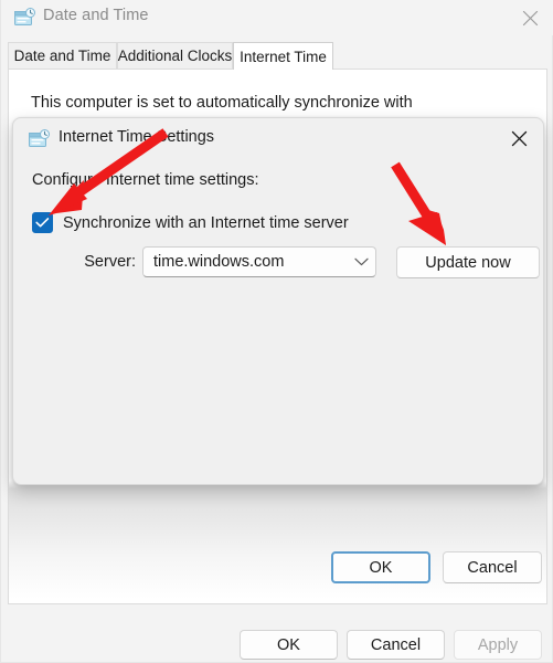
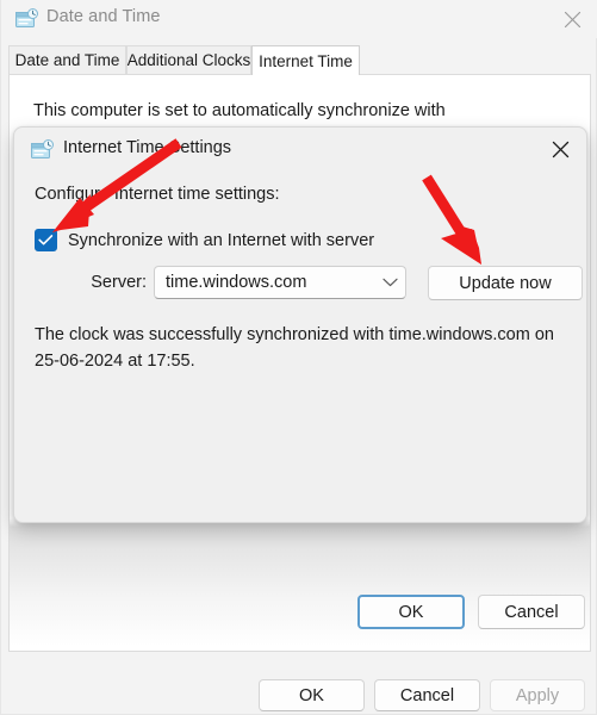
  Date and Time
  Date and Time
  Additional Clocks
  Internet Time
  Internet Timeettings
  Configu Internet time settings:
- Synchronize with an Internet time server
+ Synchronize with an Internet with server
  Server:
  time.windows.com
  Update now
+ The clock was successfully synchronized with time.windows.com on 25-06-2024 at 17:55.
  OK
  Cancel
  OK
  Cancel
  Apply
